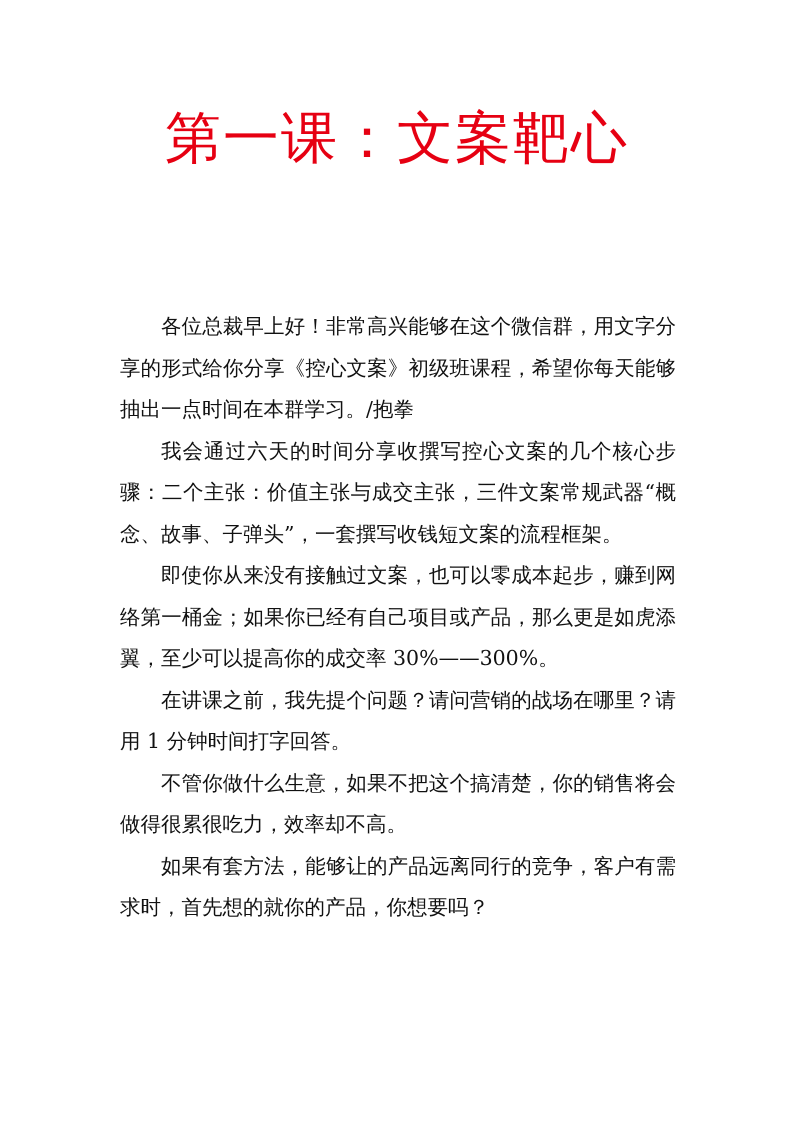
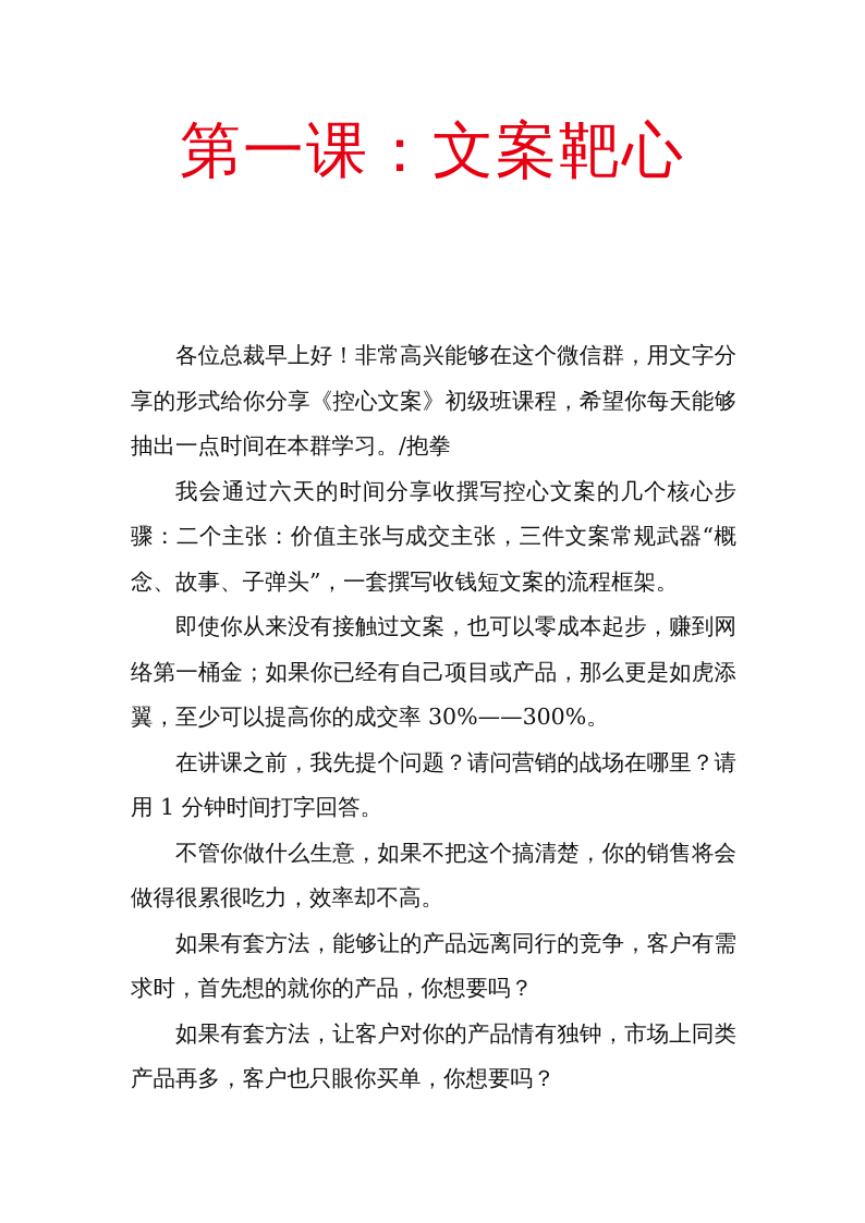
  第一课：文案靶心
  各位总裁早上好！非常高兴能够在这个微信群，用文字分享的形式给你分享《控心文案》初级班课程，希望你每天能够抽出一点时间在本群学习。/抱拳
  我会通过六天的时间分享收撰写控心文案的几个核心步骤：二个主张：价值主张与成交主张，三件文案常规武器“概念、故事、子弹头”，一套撰写收钱短文案的流程框架。
  即使你从来没有接触过文案，也可以零成本起步，赚到网络第一桶金；如果你已经有自己项目或产品，那么更是如虎添翼，至少可以提高你的成交率 30%——300%。
  在讲课之前，我先提个问题？请问营销的战场在哪里？请用 1 分钟时间打字回答。
  不管你做什么生意，如果不把这个搞清楚，你的销售将会做得很累很吃力，效率却不高。
  如果有套方法，能够让的产品远离同行的竞争，客户有需求时，首先想的就你的产品，你想要吗？
+ 如果有套方法，让客户对你的产品情有独钟，市场上同类产品再多，客户也只眼你买单，你想要吗？
